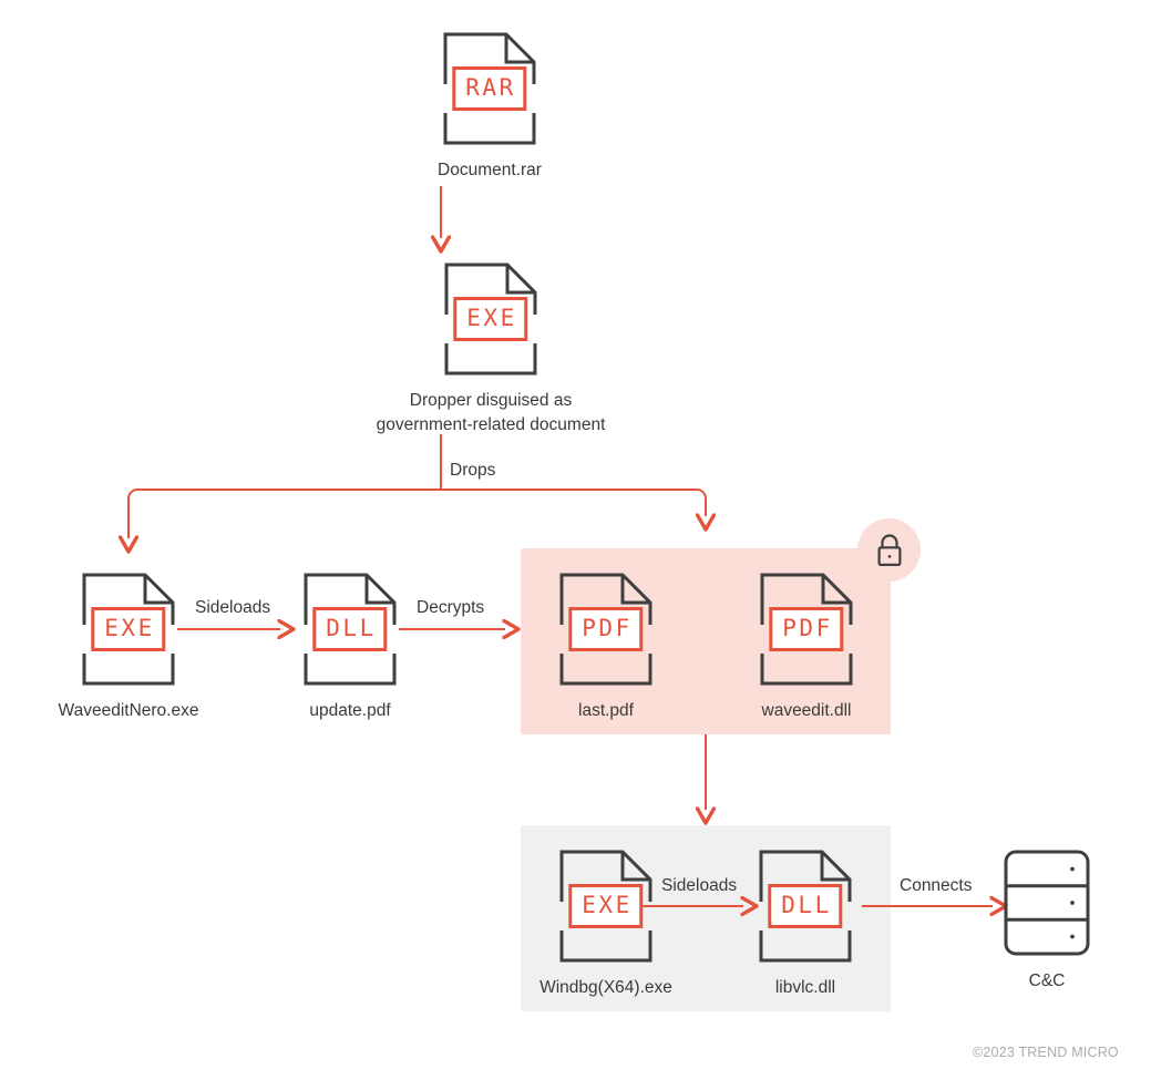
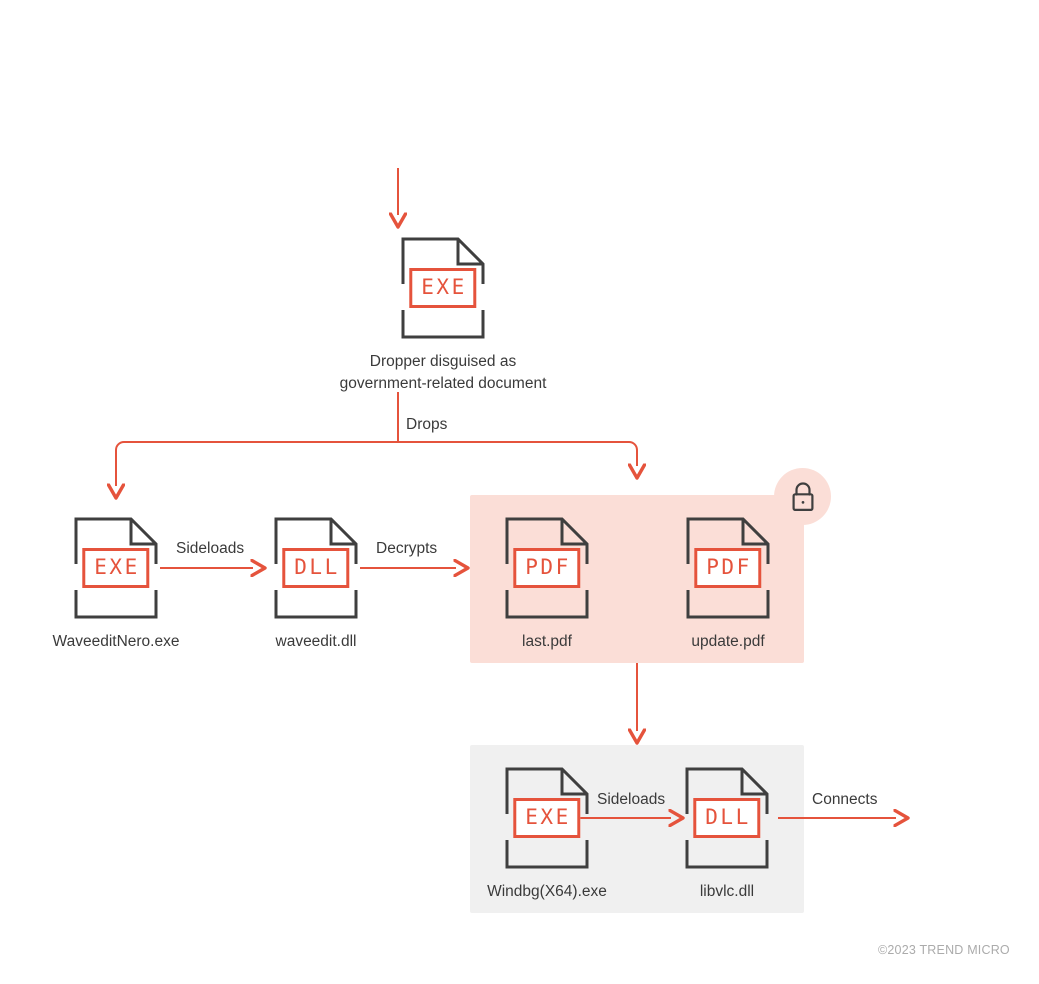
- RAR
- Document.rar
  EXE
  Dropper disguised as
  government-related document
  EXE
  WaveeditNero.exe
  DLL
- update.pdf
+ waveedit.dll
  PDF
  last.pdf
  PDF
- waveedit.dll
+ update.pdf
  EXE
  Windbg(X64).exe
  DLL
  libvlc.dll
- C&C
  Drops
  Sideloads
  Decrypts
  Sideloads
  Connects
  ©2023 TREND MICRO
